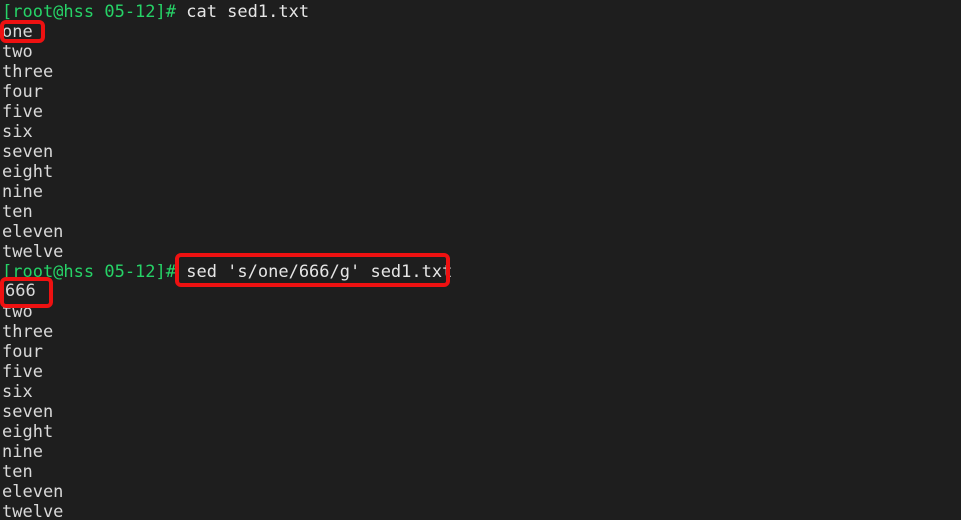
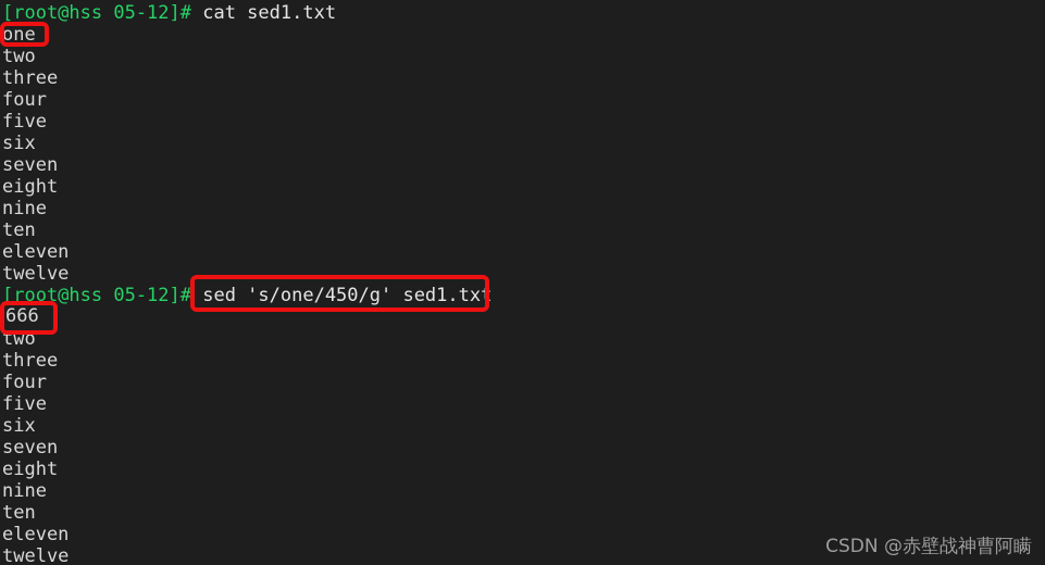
  [root@hss 05-12]# cat sed1.txt
  one
  two
  three
  four
  five
  six
  seven
  eight
  nine
  ten
  eleven
  twelve
- [root@hss 05-12]# sed 's/one/666/g' sed1.txt
+ [root@hss 05-12]# sed 's/one/450/g' sed1.txt
  two
  three
  four
  five
  six
  seven
  eight
  nine
  ten
  eleven
  twelve
  666
+ CSDN @赤壁战神曹阿瞒
